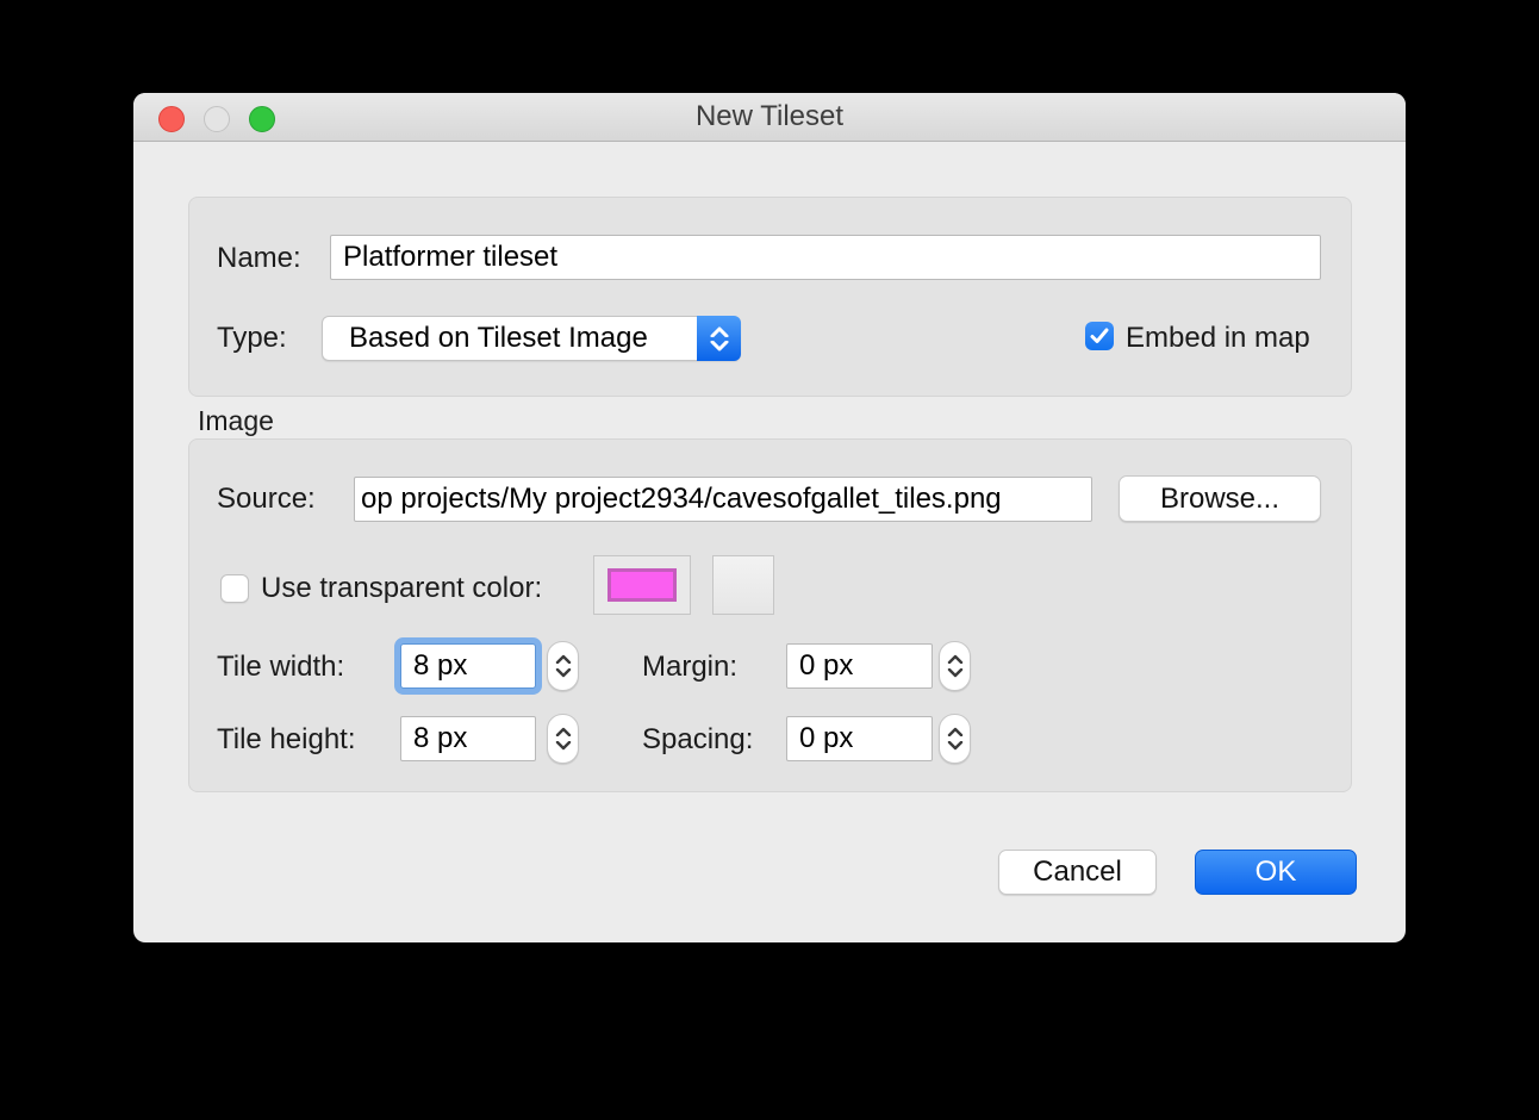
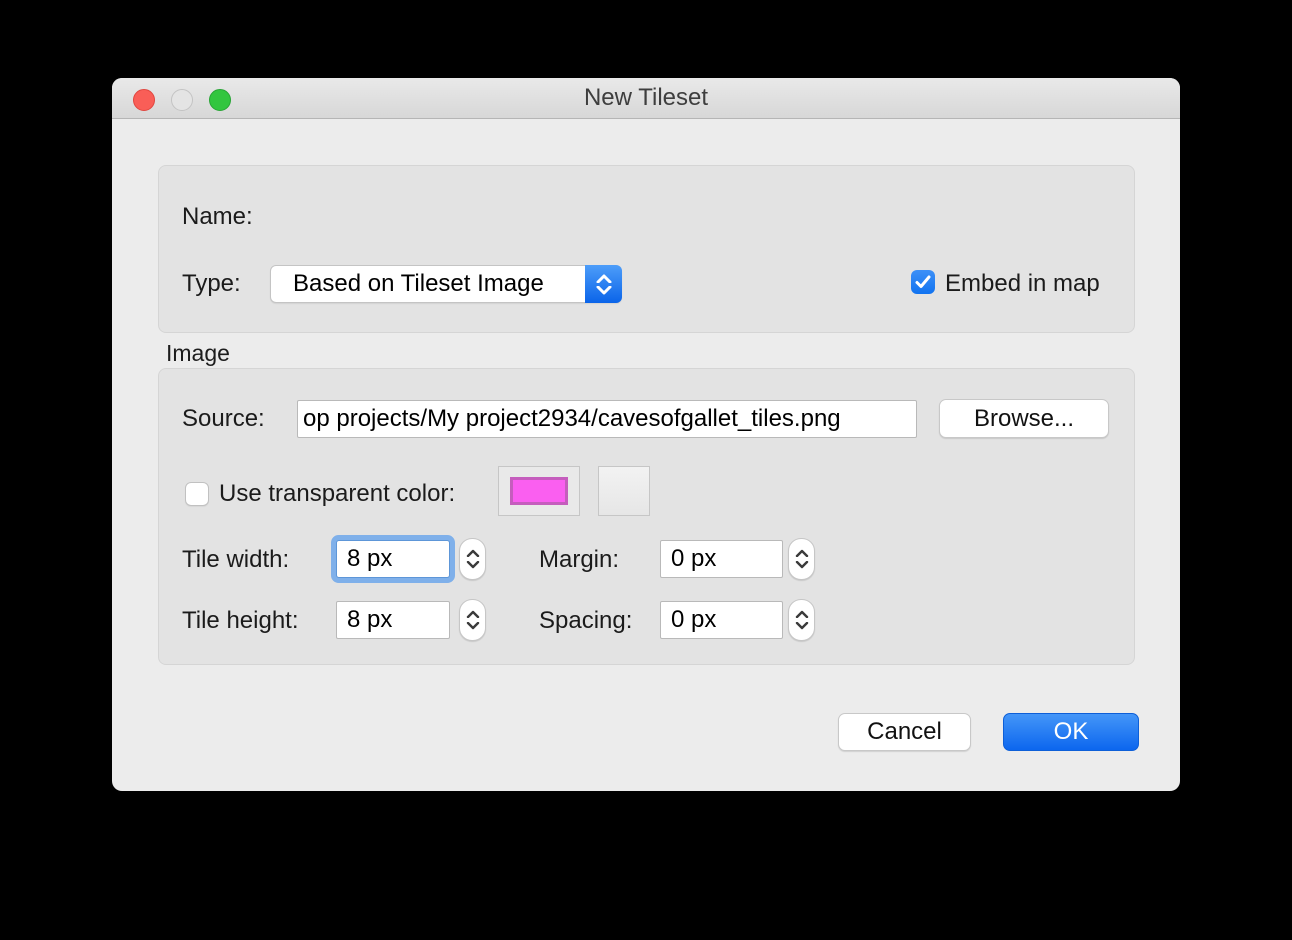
  New Tileset
  Name:
- Platformer tileset
  Type:
  Based on Tileset Image
  Embed in map
  Image
  Source:
  op projects/My project2934/cavesofgallet_tiles.png
  Browse...
  Use transparent color:
  Tile width:
  8 px
  Margin:
  0 px
  Tile height:
  8 px
  Spacing:
  0 px
  Cancel
  OK
